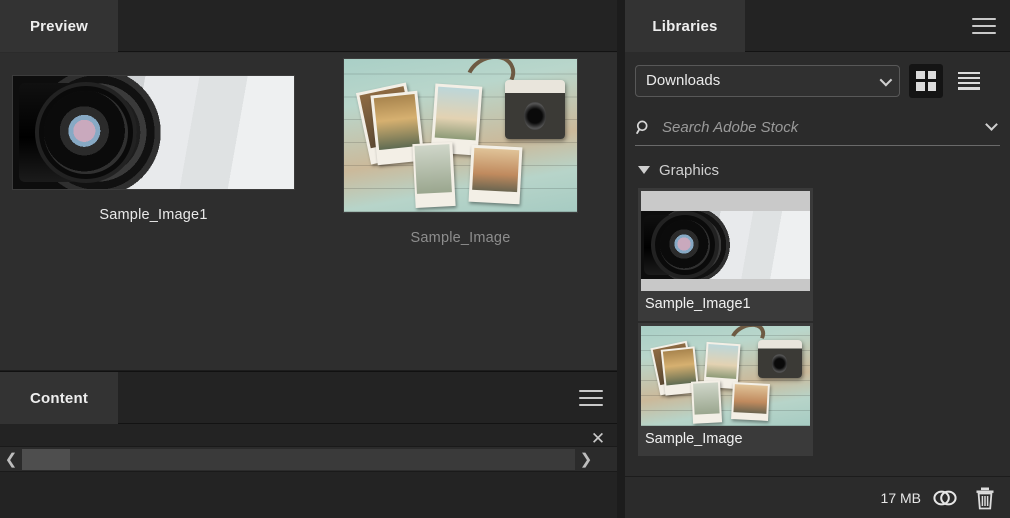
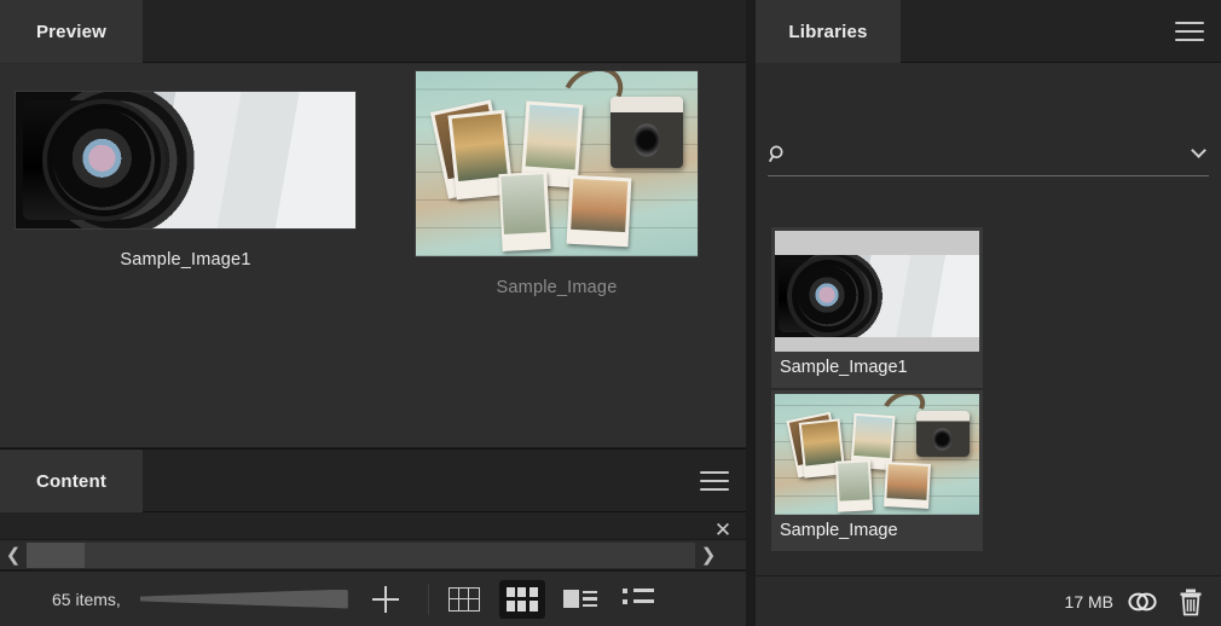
  Preview
  Sample_Image1
  Sample_Image
  Content
  ✕
  ❮
  ❯
+ 65 items,
  Libraries
- Downloads
- Search Adobe Stock
- Graphics
  Sample_Image1
  Sample_Image
  17 MB
